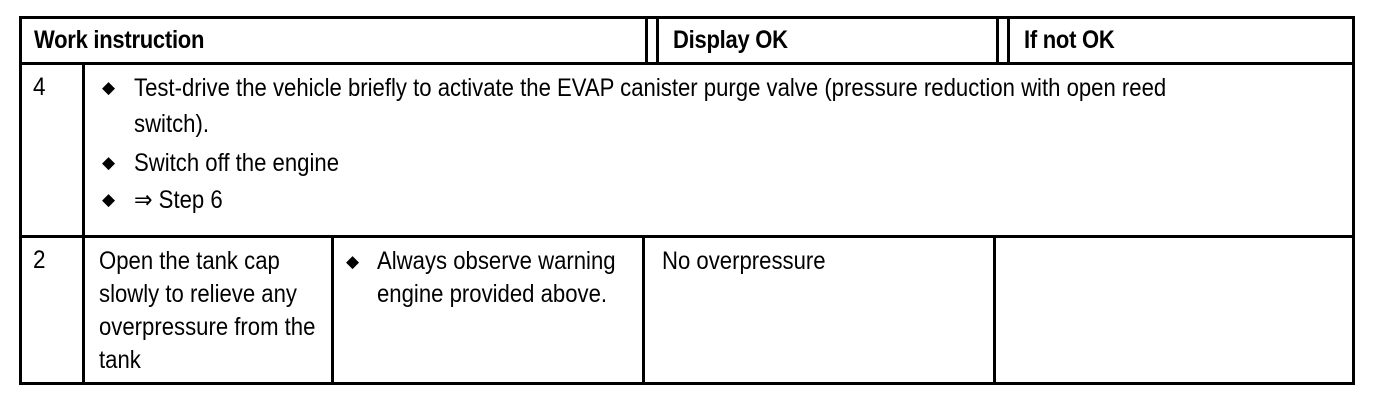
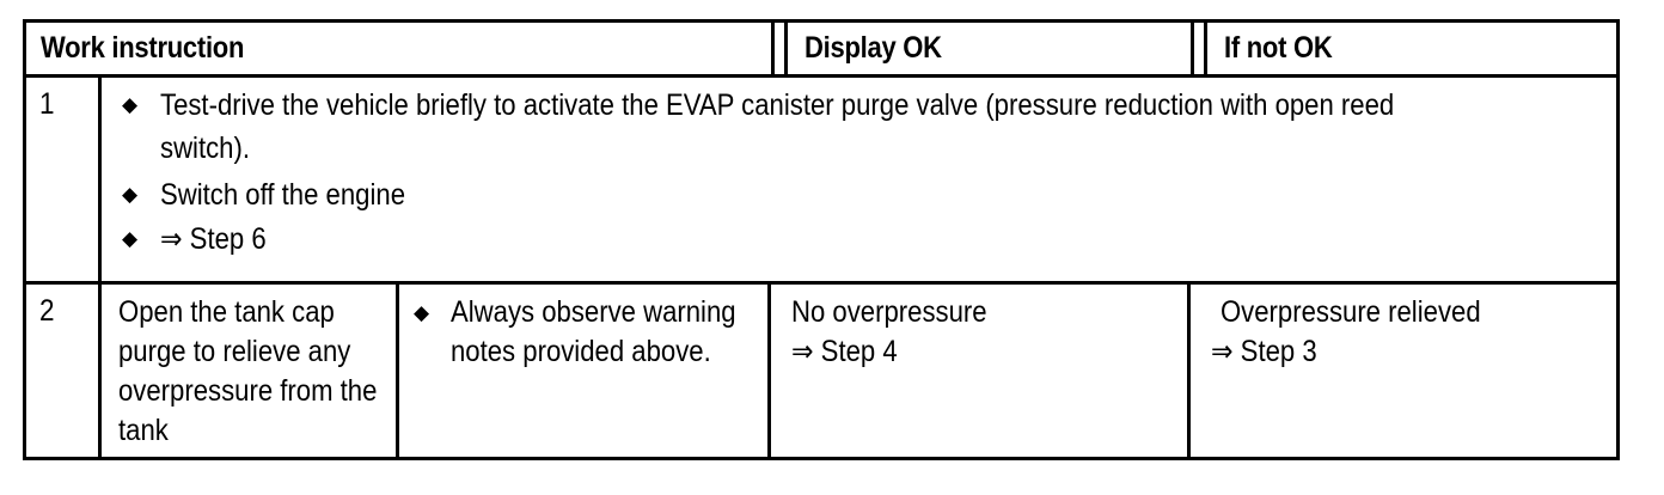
  Work instruction
  Display OK
  If not OK
- 4
+ 1
  ◆
  Test-drive the vehicle briefly to activate the EVAP canister purge valve (pressure reduction with open reed
  switch).
  ◆
  Switch off the engine
  ◆
  ⇒ Step 6
  2
- Open the tank cap slowly to relieve any overpressure from the tank
+ Open the tank cap purge to relieve any overpressure from the tank
  ◆
- Always observe warning engine provided above.
+ Always observe warning notes provided above.
  No overpressure
+ ⇒ Step 4
+ Overpressure relieved
+ ⇒ Step 3
